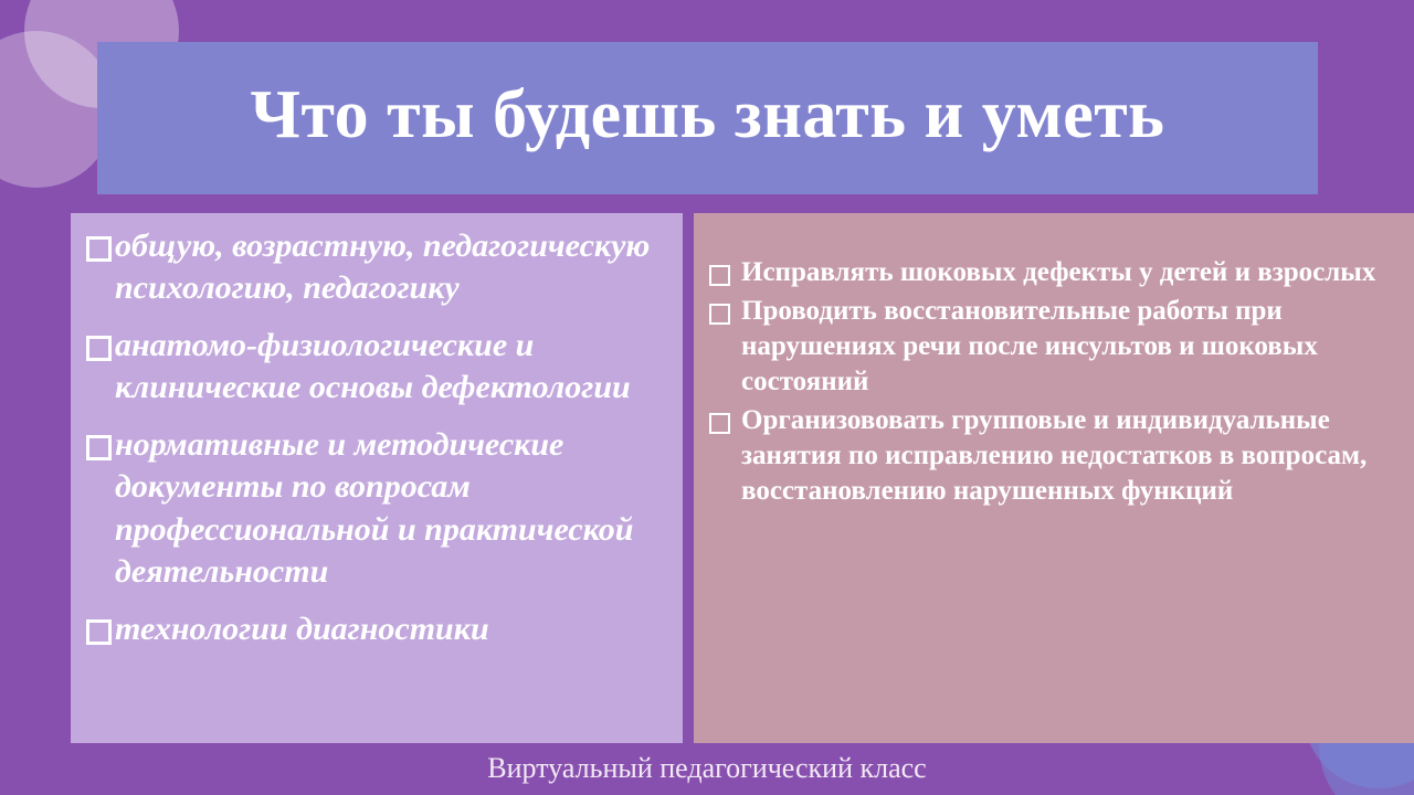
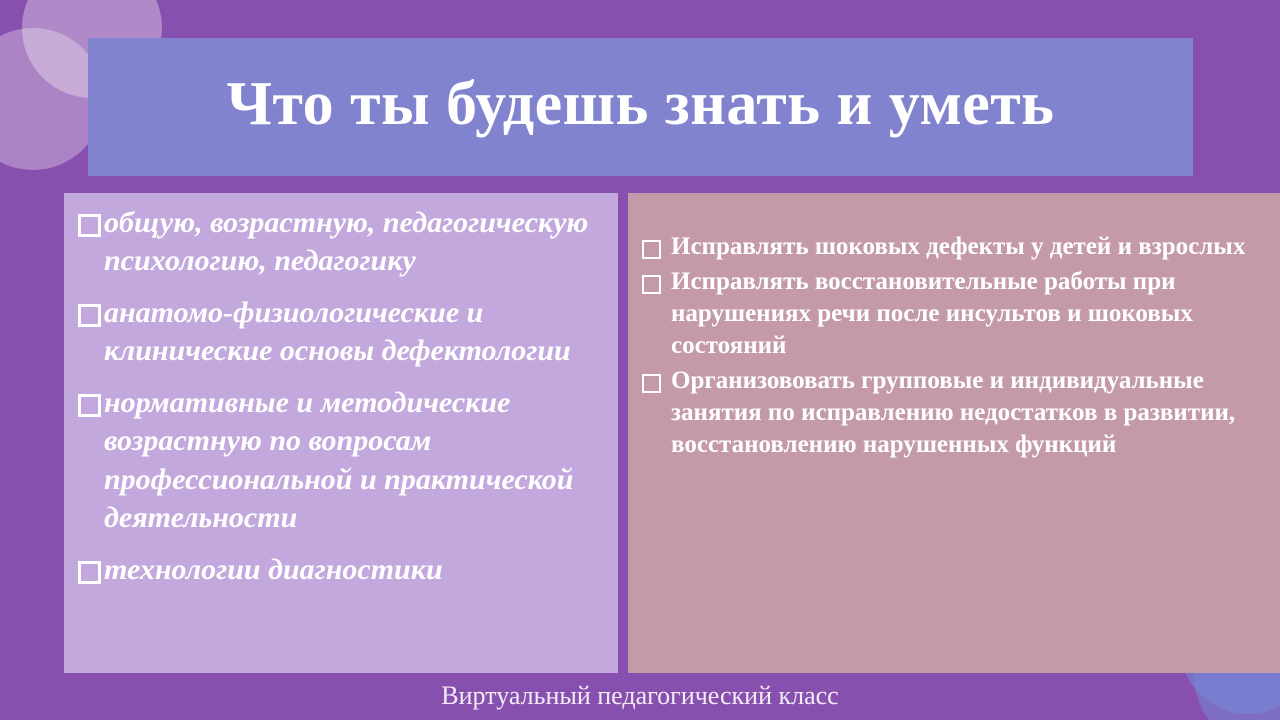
  Что ты будешь знать и уметь
  общую, возрастную, педагогическую психологию, педагогику
  анатомо-физиологические и клинические основы дефектологии
- нормативные и методические документы по вопросам профессиональной и практической деятельности
+ нормативные и методические возрастную по вопросам профессиональной и практической деятельности
  технологии диагностики
  Исправлять шоковых дефекты у детей и взрослых
- Проводить восстановительные работы при нарушениях речи после инсультов и шоковых состояний
+ Исправлять восстановительные работы при нарушениях речи после инсультов и шоковых состояний
- Организововать групповые и индивидуальные занятия по исправлению недостатков в вопросам, восстановлению нарушенных функций
+ Организововать групповые и индивидуальные занятия по исправлению недостатков в развитии, восстановлению нарушенных функций
  Виртуальный педагогический класс
